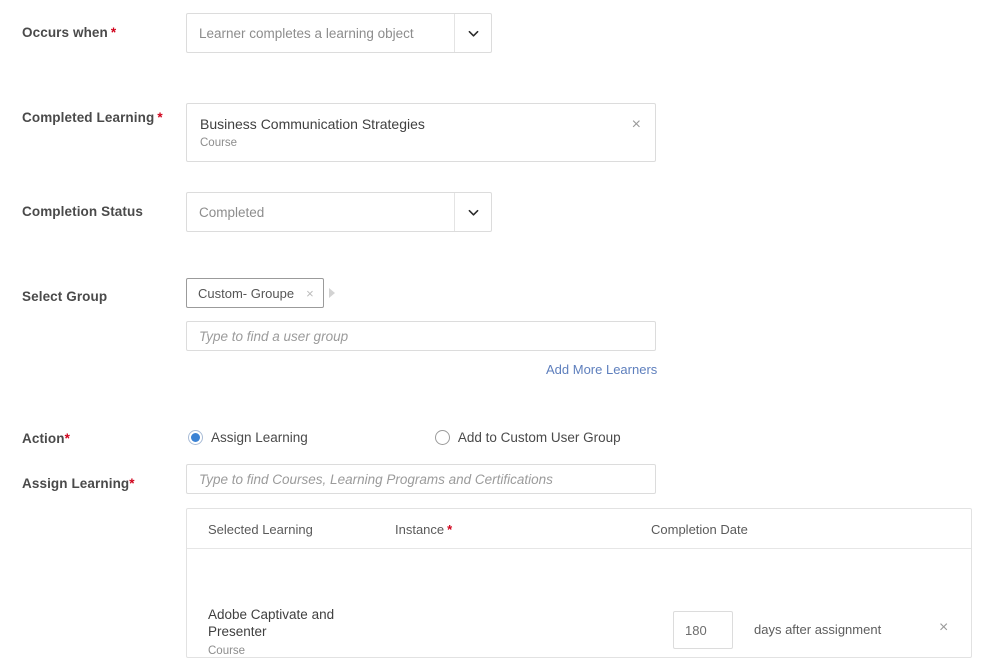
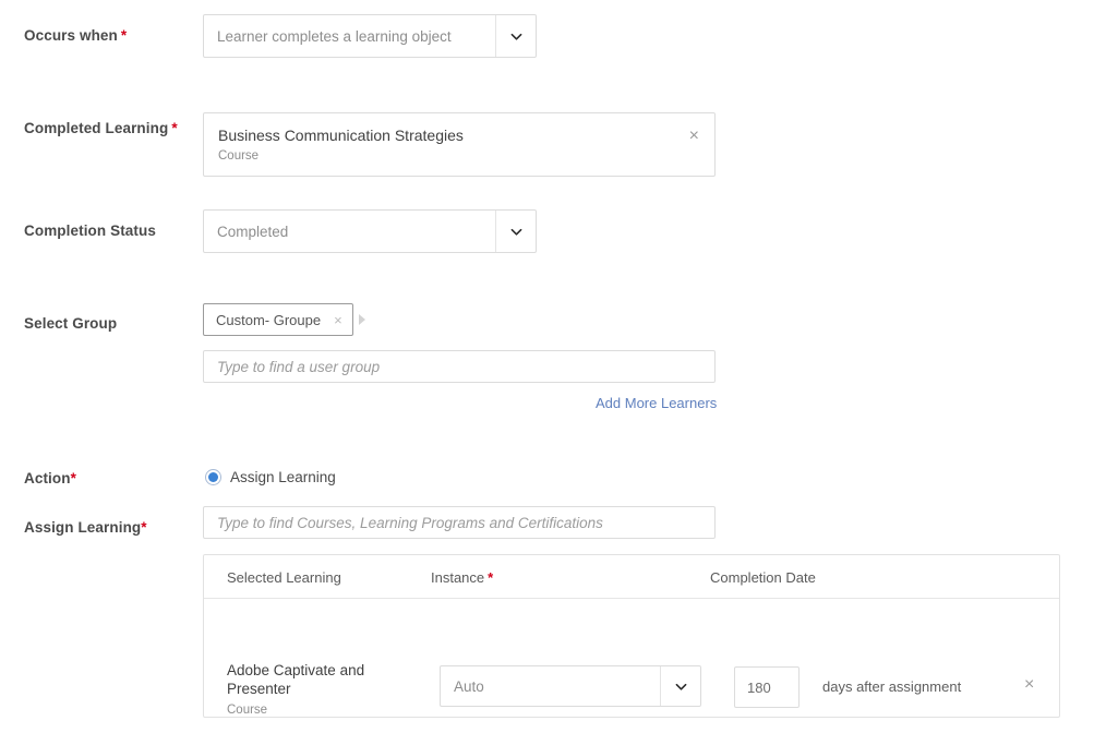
  Occurs when *
  Learner completes a learning object
  Completed Learning *
  Business Communication Strategies
  Course
  ×
  Completion Status
  Completed
  Select Group
  Custom- Groupe
  ×
  Type to find a user group
  Add More Learners
  Action*
  Assign Learning
- Add to Custom User Group
  Assign Learning*
  Type to find Courses, Learning Programs and Certifications
  Selected Learning
  Instance *
  Completion Date
  Adobe Captivate and Presenter
  Course
+ Auto
  180
  days after assignment
  ×
